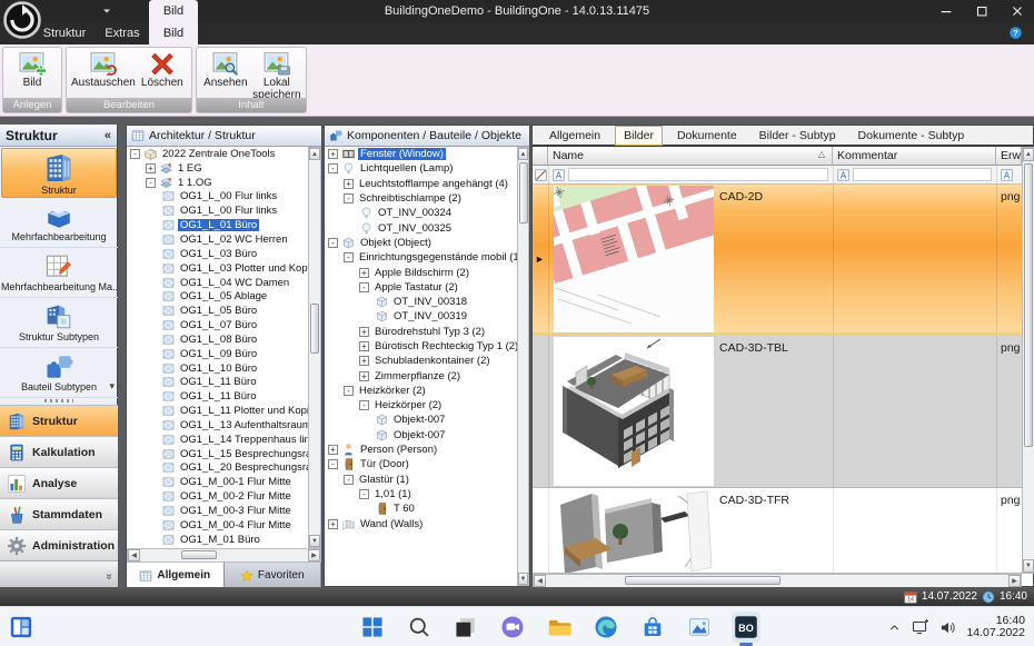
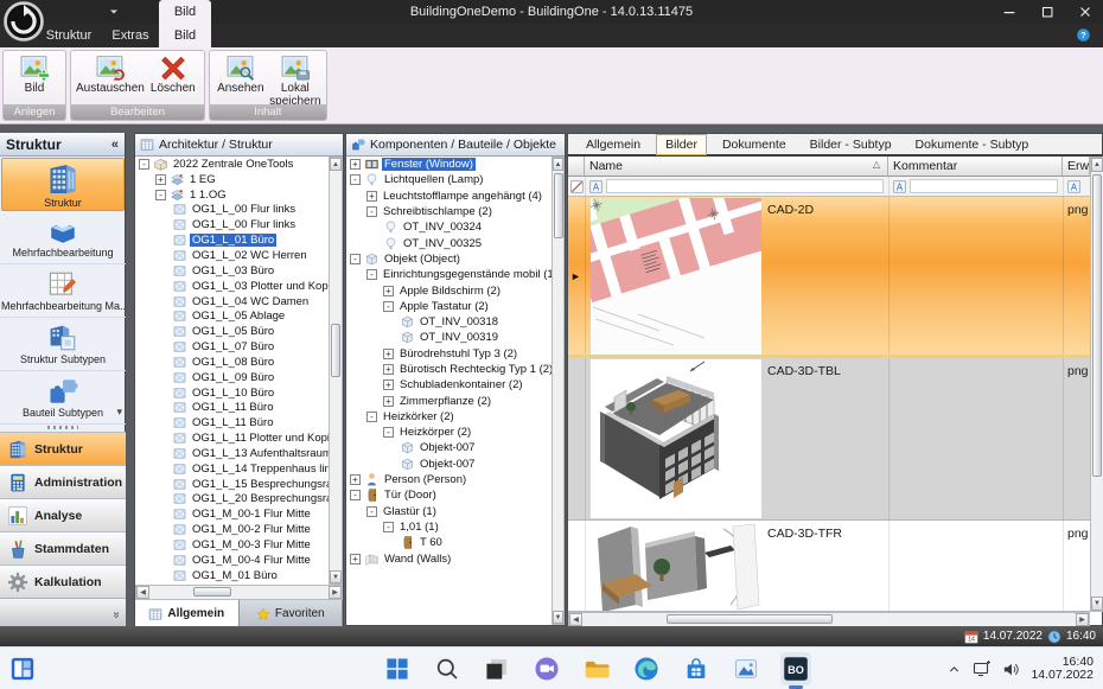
  BuildingOneDemo - BuildingOne - 14.0.13.11475
  Bild
  Struktur
  Extras
  Bild
  ?
  Bild
  Anlegen
  Austauschen
  Löschen
  Bearbeiten
  Ansehen
  Lokal
  speichern
  Inhalt
  Struktur
  «
  Struktur
  Mehrfachbearbeitung
  Mehrfachbearbeitung Ma..
  Struktur Subtypen
  Bauteil Subtypen
  ▾
  Struktur
- Kalkulation
+ Administration
  Analyse
  Stammdaten
- Administration
+ Kalkulation
  Architektur / Struktur
  -
  2022 Zentrale OneTools
  +
  1 EG
  -
  1 1.OG
  OG1_L_00 Flur links
  OG1_L_00 Flur links
  OG1_L_01 Büro
  OG1_L_02 WC Herren
  OG1_L_03 Büro
  OG1_L_03 Plotter und Kop
  OG1_L_04 WC Damen
  OG1_L_05 Ablage
  OG1_L_05 Büro
  OG1_L_07 Büro
  OG1_L_08 Büro
  OG1_L_09 Büro
  OG1_L_10 Büro
  OG1_L_11 Büro
  OG1_L_11 Büro
  OG1_L_11 Plotter und Kop
  OG1_L_13 Aufenthaltsraum
  OG1_L_14 Treppenhaus li
  OG1_L_15 Besprechungsr
  OG1_L_20 Besprechungsr
  OG1_M_00-1 Flur Mitte
  OG1_M_00-2 Flur Mitte
  OG1_M_00-3 Flur Mitte
  OG1_M_00-4 Flur Mitte
  OG1_M_01 Büro
  Allgemein
  Favoriten
  Komponenten / Bauteile / Objekte
  +
  Fenster (Window)
  -
  Lichtquellen (Lamp)
  +
  Leuchtstofflampe angehängt (4)
  -
  Schreibtischlampe (2)
  OT_INV_00324
  OT_INV_00325
  -
  Objekt (Object)
  -
  Einrichtungsgegenstände mobil (1
  +
  Apple Bildschirm (2)
  -
  Apple Tastatur (2)
  OT_INV_00318
  OT_INV_00319
  +
  Bürodrehstuhl Typ 3 (2)
  +
  Bürotisch Rechteckig Typ 1 (2
  +
  Schubladenkontainer (2)
  +
  Zimmerpflanze (2)
  -
  Heizkörker (2)
  -
  Heizkörper (2)
  Objekt-007
  Objekt-007
  +
  Person (Person)
  -
  Tür (Door)
  -
  Glastür (1)
  -
  1,01 (1)
  T 60
  +
  Wand (Walls)
  Allgemein
  Bilder
  Dokumente
  Bilder - Subtyp
  Dokumente - Subtyp
  Name
  △
  Kommentar
  Erw
  A
  A
  A
  ►
  CAD-2D
  png
  CAD-3D-TBL
  png
  CAD-3D-TFR
  png
  14.07.2022
  16:40
  BO
  16:40
  14.07.2022
